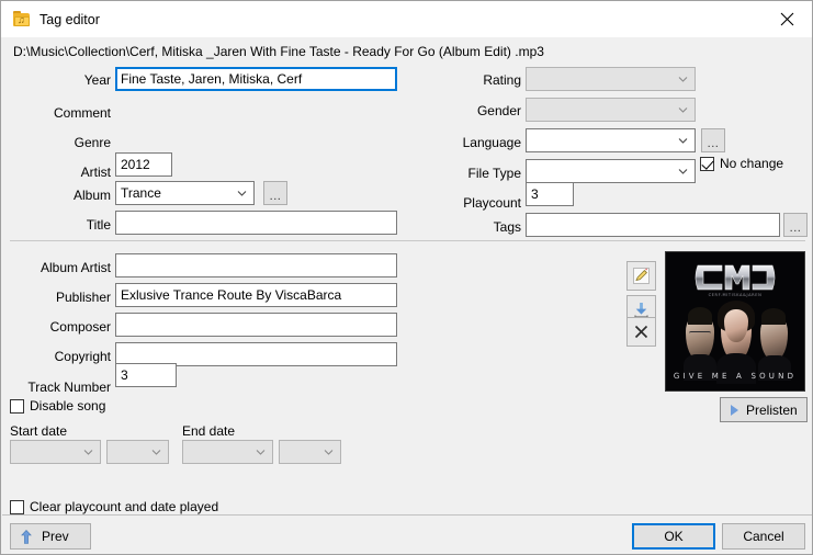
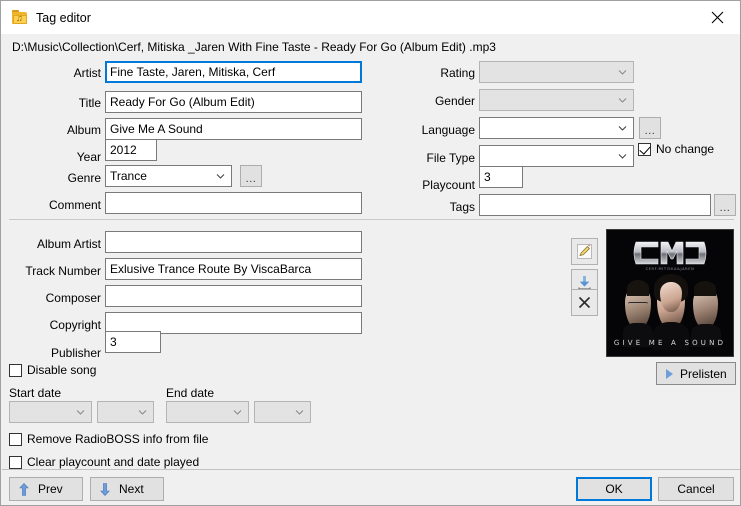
  ♫
  Tag editor
  D:\Music\Collection\Cerf, Mitiska _Jaren With Fine Taste - Ready For Go (Album Edit) .mp3
- Year
+ Artist
  Fine Taste, Jaren, Mitiska, Cerf
- Comment
+ Title
+ Ready For Go (Album Edit)
- Genre
+ Album
+ Give Me A Sound
- Artist
+ Year
  2012
- Album
+ Genre
  Trance
  ...
- Title
+ Comment
  Rating
  Gender
  Language
  ...
  File Type
  No change
  Playcount
  3
  Tags
  ...
  Album Artist
- Publisher
+ Track Number
  Exlusive Trance Route By ViscaBarca
  Composer
  Copyright
- Track Number
+ Publisher
  3
  GIVE ME A SOUND
  Prelisten
  Disable song
  Start date
  End date
+ Remove RadioBOSS info from file
  Clear playcount and date played
  Prev
+ Next
  OK
  Cancel
